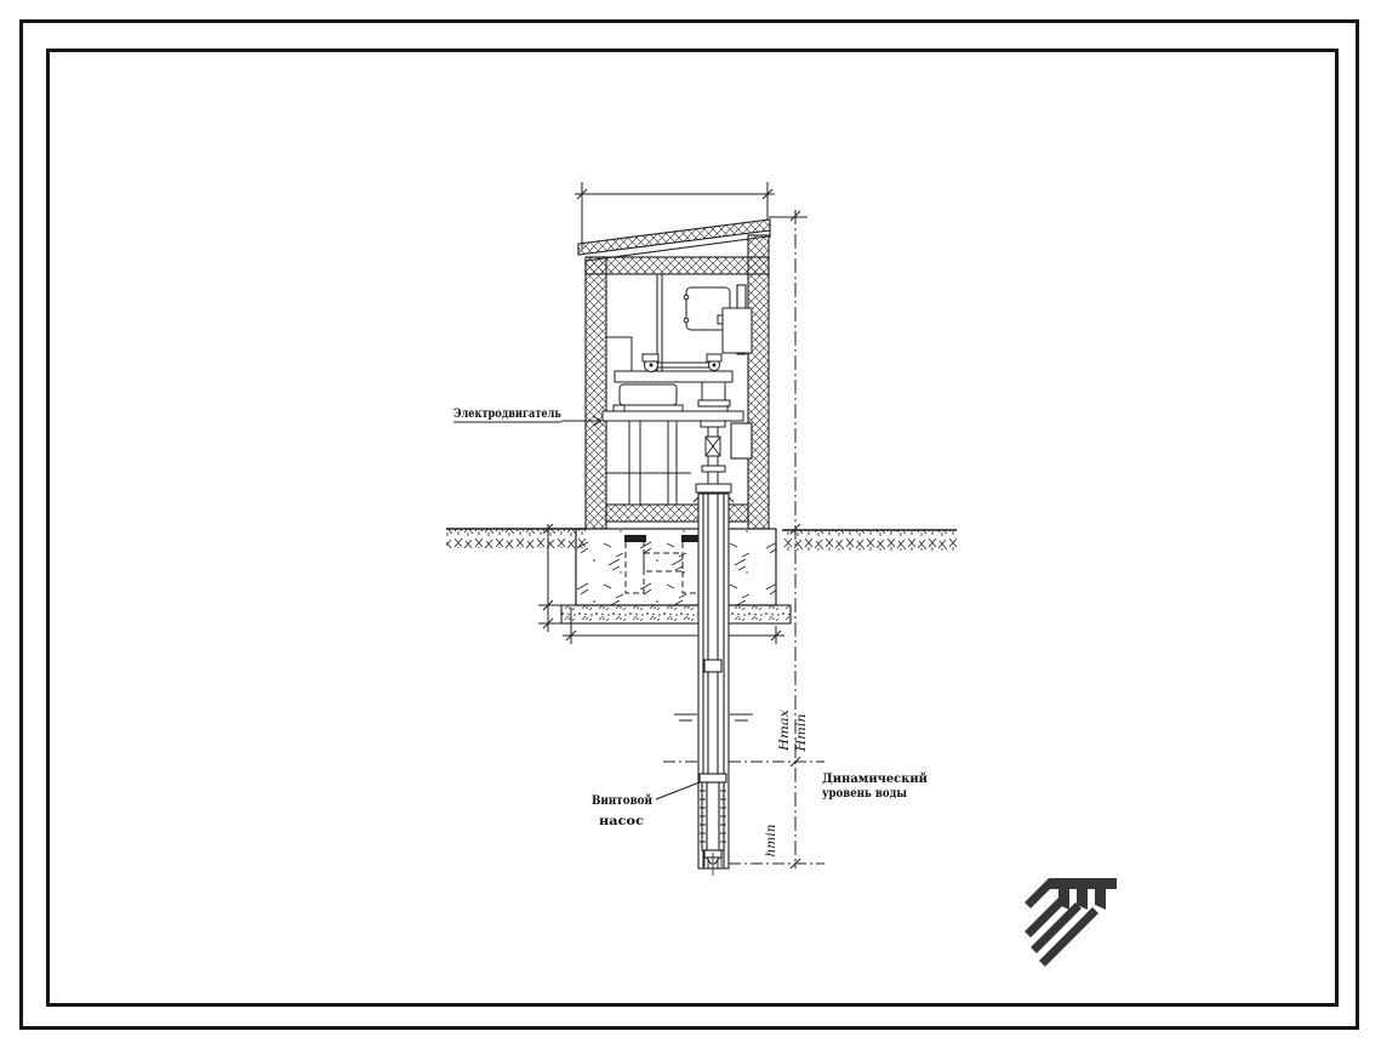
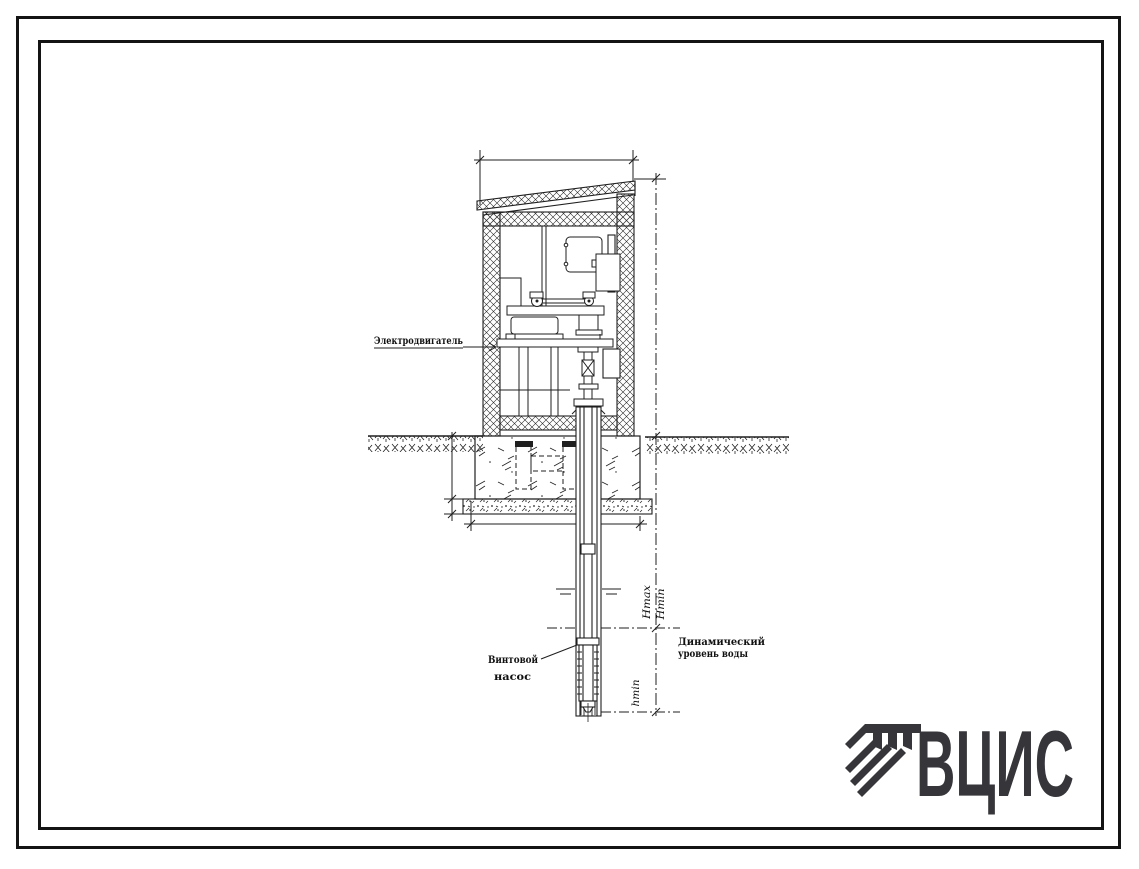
  Электродвигатель
  Винтовой
  насос
  Динамический
  уровень воды
+ ВЦИС
